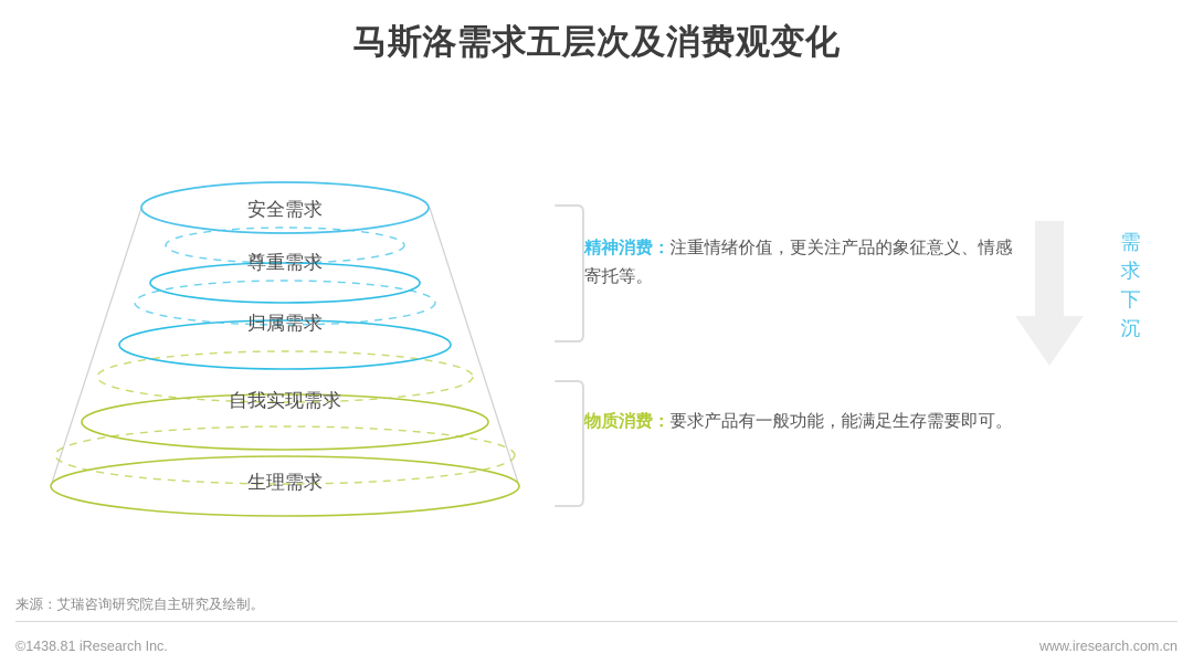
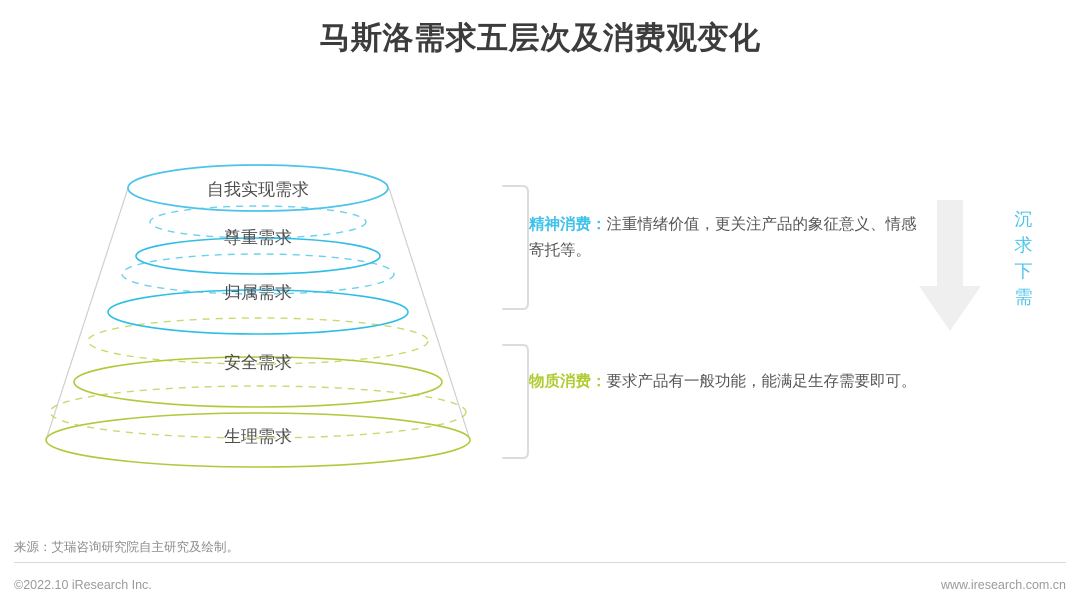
  马斯洛需求五层次及消费观变化
- 安全需求
+ 自我实现需求
  尊重需求
  归属需求
- 自我实现需求
+ 安全需求
  生理需求
  精神消费：注重情绪价值，更关注产品的象征意义、情感寄托等。
  物质消费：要求产品有一般功能，能满足生存需要即可。
- 需
+ 沉
  求
  下
- 沉
+ 需
  来源：艾瑞咨询研究院自主研究及绘制。
- ©1438.81 iResearch Inc.
+ ©2022.10 iResearch Inc.
  www.iresearch.com.cn
